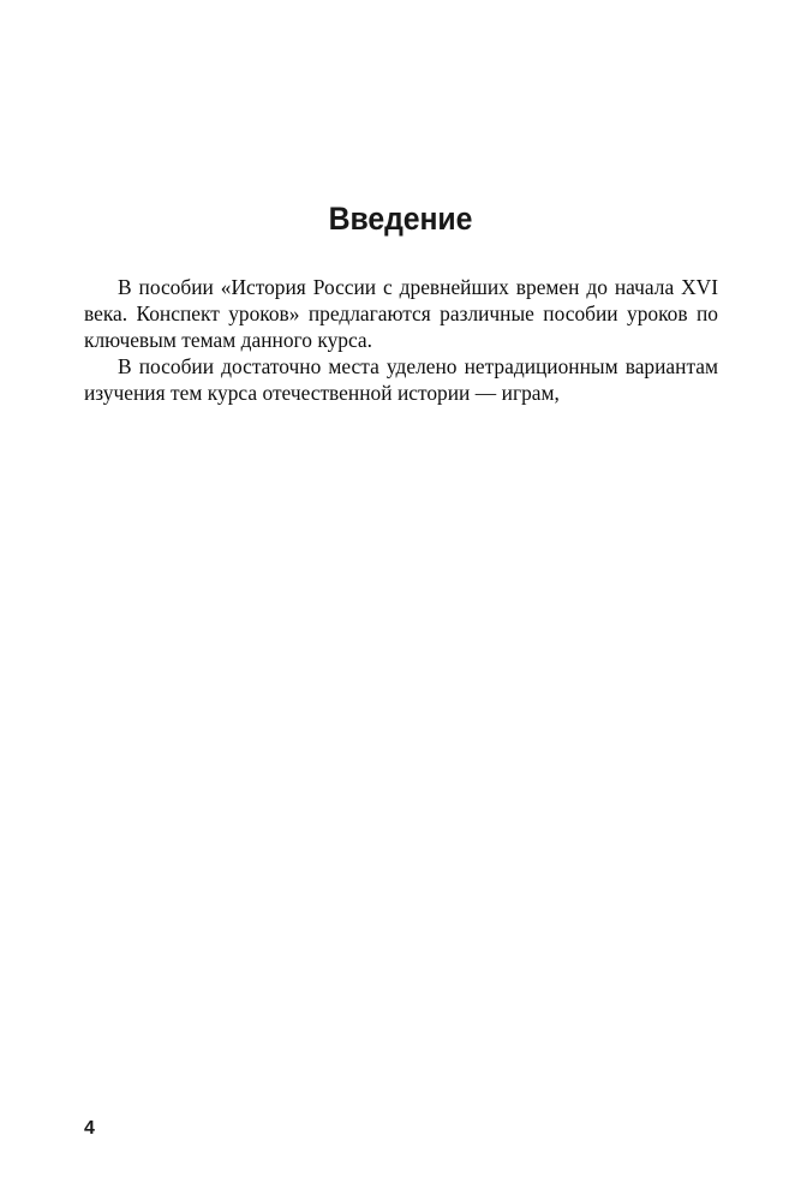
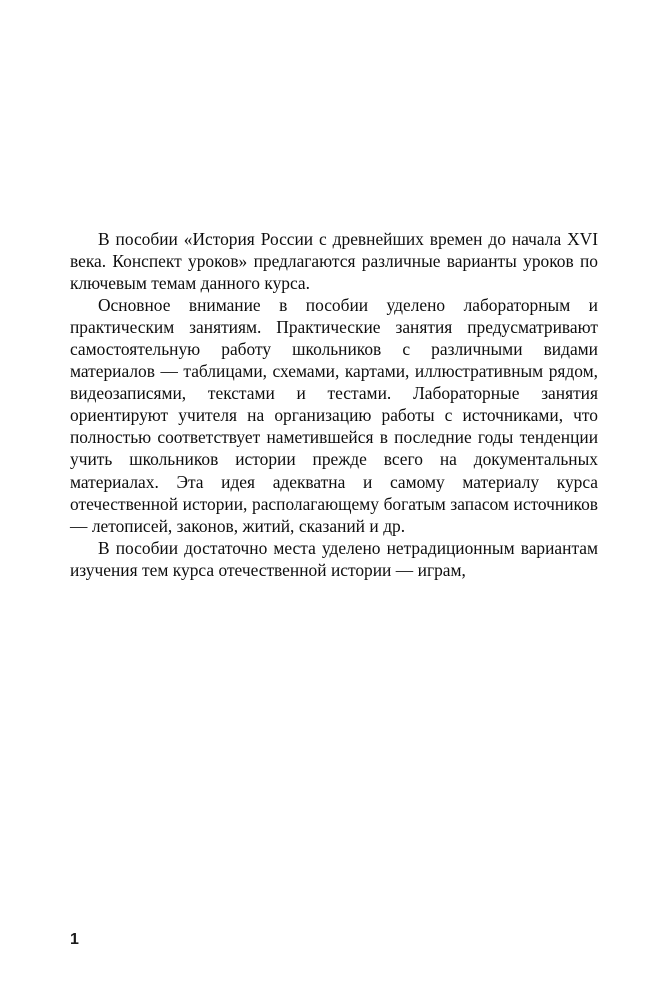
- Введение
- В пособии «История России с древнейших времен до начала XVI века. Конспект уроков» предлагаются различные пособии уроков по ключевым темам данного курса.
+ В пособии «История России с древнейших времен до начала XVI века. Конспект уроков» предлагаются различные варианты уроков по ключевым темам данного курса.
+ Основное внимание в пособии уделено лабораторным и практическим занятиям. Практические занятия предусматривают самостоятельную работу школьников с различными видами материалов — таблицами, схемами, картами, иллюстративным рядом, видеозаписями, текстами и тестами. Лабораторные занятия ориентируют учителя на организацию работы с источниками, что полностью соответствует наметившейся в последние годы тенденции учить школьников истории прежде всего на документальных материалах. Эта идея адекватна и самому материалу курса отечественной истории, располагающему богатым запасом источников — летописей, законов, житий, сказаний и др.
  В пособии достаточно места уделено нетрадиционным вариантам изучения тем курса отечественной истории — играм,
- 4
+ 1
